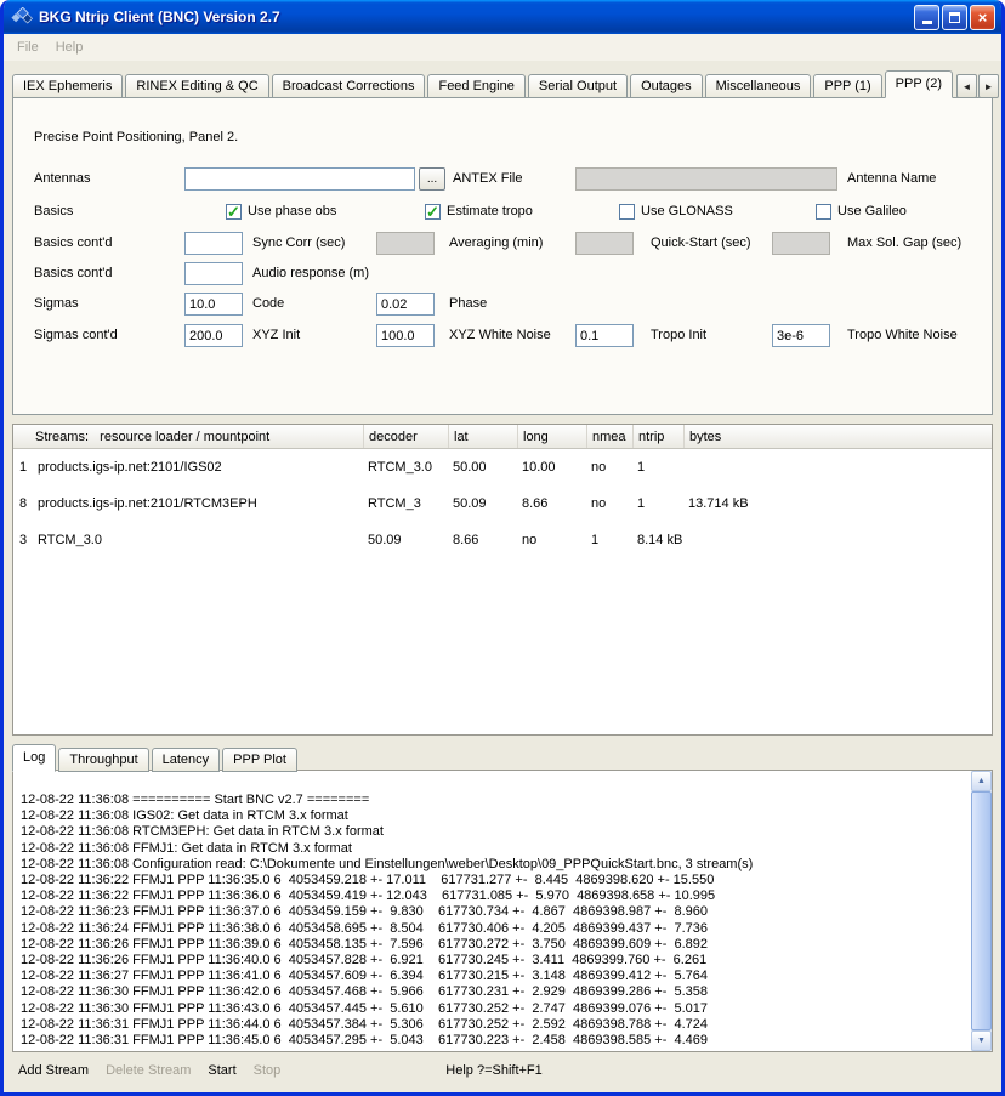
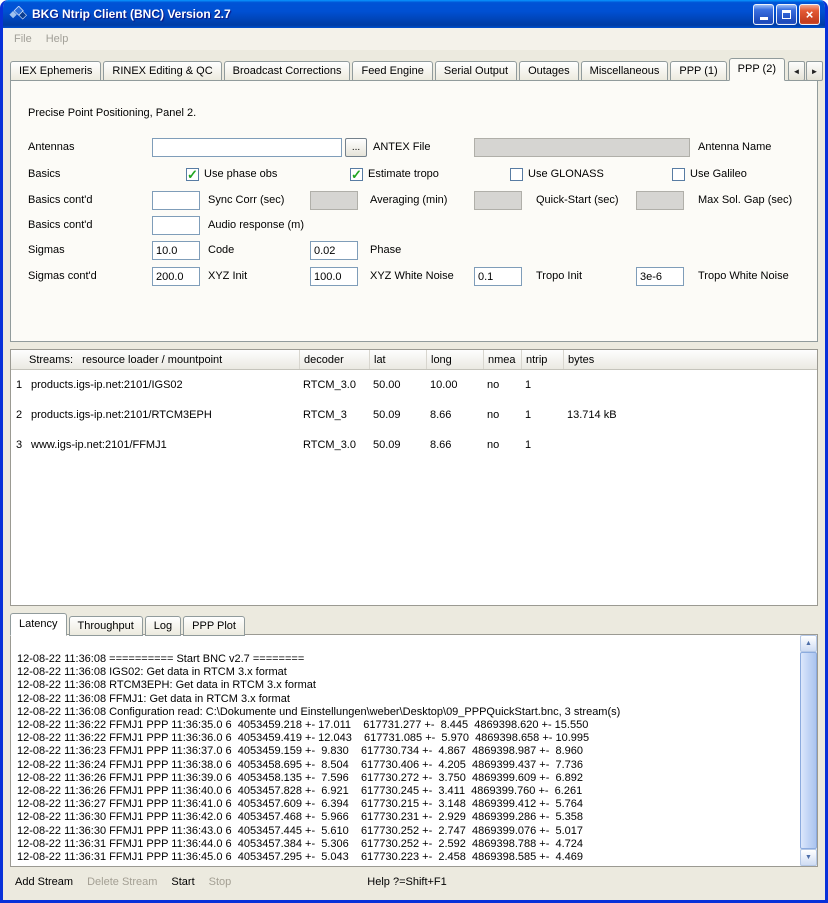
  BKG Ntrip Client (BNC) Version 2.7
  ×
  File
  Help
  IEX Ephemeris
  RINEX Editing & QC
  Broadcast Corrections
  Feed Engine
  Serial Output
  Outages
  Miscellaneous
  PPP (1)
  PPP (2)
  ◄
  ►
  Precise Point Positioning, Panel 2.
  Antennas
  ...
  ANTEX File
  Antenna Name
  Basics
  ✓
  Use phase obs
  ✓
  Estimate tropo
  Use GLONASS
  Use Galileo
  Basics cont'd
  Sync Corr (sec)
  Averaging (min)
  Quick-Start (sec)
  Max Sol. Gap (sec)
  Basics cont'd
  Audio response (m)
  Sigmas
  10.0
  Code
  0.02
  Phase
  Sigmas cont'd
  200.0
  XYZ Init
  100.0
  XYZ White Noise
  0.1
  Tropo Init
  3e-6
  Tropo White Noise
  Streams: resource loader / mountpoint
  decoder
  lat
  long
  nmea
  ntrip
  bytes
  1
  products.igs-ip.net:2101/IGS02
  RTCM_3.0
  50.00
  10.00
  no
  1
- 8
+ 2
  products.igs-ip.net:2101/RTCM3EPH
  RTCM_3
  50.09
  8.66
  no
  1
  13.714 kB
  3
+ www.igs-ip.net:2101/FFMJ1
  RTCM_3.0
  50.09
  8.66
  no
  1
- 8.14 kB
- Log
+ Latency
  Throughput
- Latency
+ Log
  PPP Plot
  12-08-22 11:36:08 ========== Start BNC v2.7 ========
  12-08-22 11:36:08 IGS02: Get data in RTCM 3.x format
  12-08-22 11:36:08 RTCM3EPH: Get data in RTCM 3.x format
  12-08-22 11:36:08 FFMJ1: Get data in RTCM 3.x format
  12-08-22 11:36:08 Configuration read: C:\Dokumente und Einstellungen\weber\Desktop\09_PPPQuickStart.bnc, 3 stream(s)
  12-08-22 11:36:22 FFMJ1 PPP 11:36:35.0 6 4053459.218 +- 17.011 617731.277 +- 8.445 4869398.620 +- 15.550
  12-08-22 11:36:22 FFMJ1 PPP 11:36:36.0 6 4053459.419 +- 12.043 617731.085 +- 5.970 4869398.658 +- 10.995
  12-08-22 11:36:23 FFMJ1 PPP 11:36:37.0 6 4053459.159 +- 9.830 617730.734 +- 4.867 4869398.987 +- 8.960
  12-08-22 11:36:24 FFMJ1 PPP 11:36:38.0 6 4053458.695 +- 8.504 617730.406 +- 4.205 4869399.437 +- 7.736
  12-08-22 11:36:26 FFMJ1 PPP 11:36:39.0 6 4053458.135 +- 7.596 617730.272 +- 3.750 4869399.609 +- 6.892
  12-08-22 11:36:26 FFMJ1 PPP 11:36:40.0 6 4053457.828 +- 6.921 617730.245 +- 3.411 4869399.760 +- 6.261
  12-08-22 11:36:27 FFMJ1 PPP 11:36:41.0 6 4053457.609 +- 6.394 617730.215 +- 3.148 4869399.412 +- 5.764
  12-08-22 11:36:30 FFMJ1 PPP 11:36:42.0 6 4053457.468 +- 5.966 617730.231 +- 2.929 4869399.286 +- 5.358
  12-08-22 11:36:30 FFMJ1 PPP 11:36:43.0 6 4053457.445 +- 5.610 617730.252 +- 2.747 4869399.076 +- 5.017
  12-08-22 11:36:31 FFMJ1 PPP 11:36:44.0 6 4053457.384 +- 5.306 617730.252 +- 2.592 4869398.788 +- 4.724
  12-08-22 11:36:31 FFMJ1 PPP 11:36:45.0 6 4053457.295 +- 5.043 617730.223 +- 2.458 4869398.585 +- 4.469
  Add Stream
  Delete Stream
  Start
  Stop
  Help ?=Shift+F1
